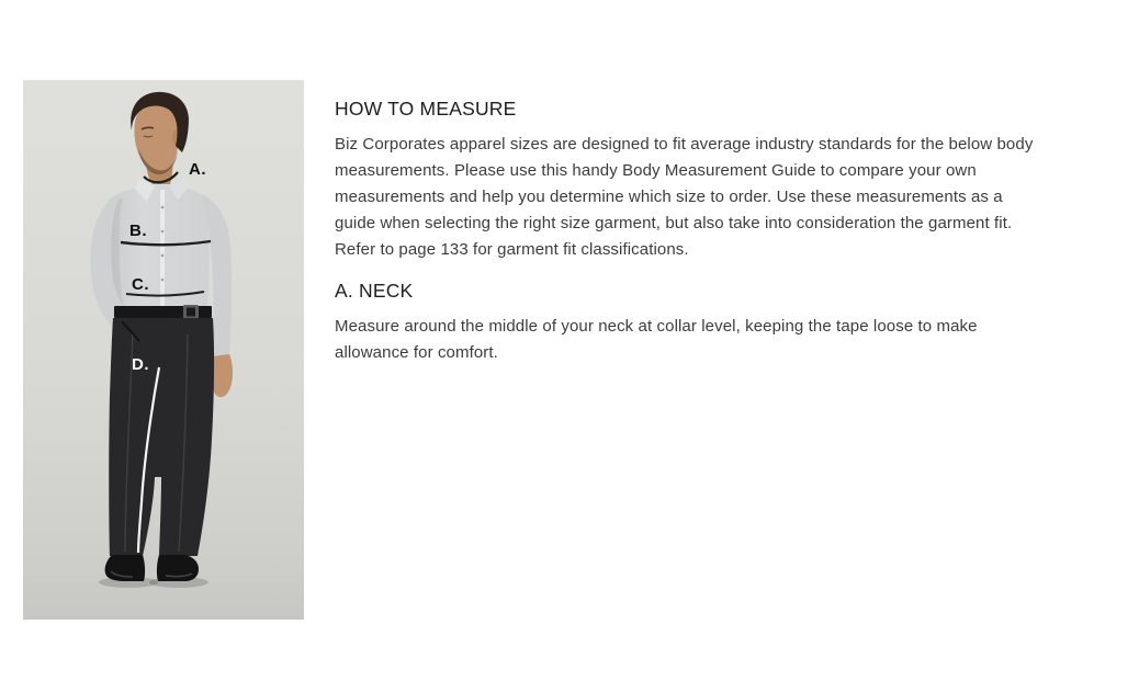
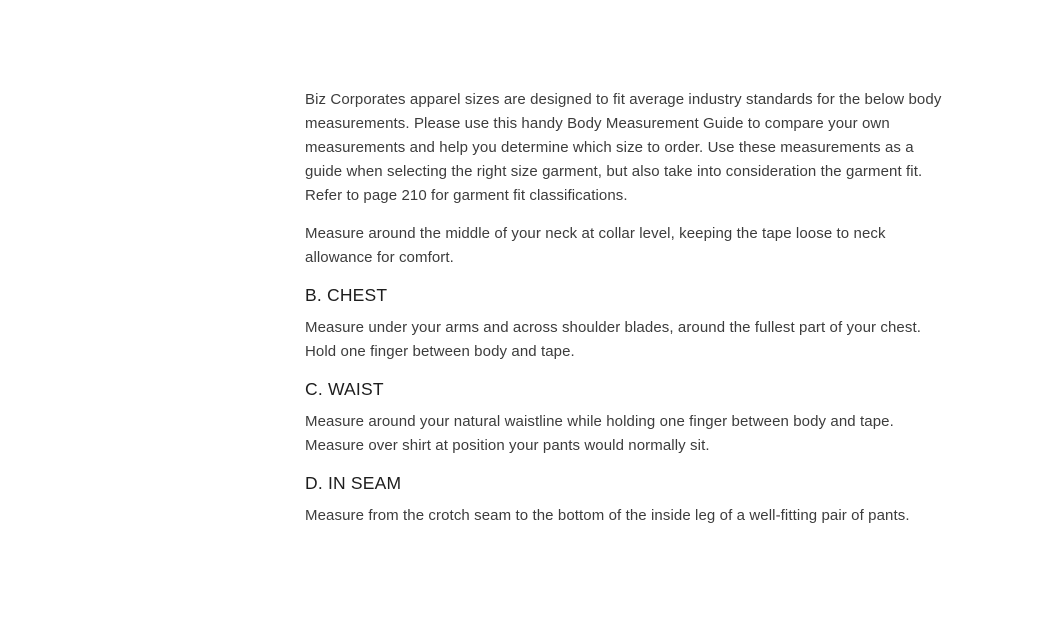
- A.
- B.
- C.
- D.
- HOW TO MEASURE
- Biz Corporates apparel sizes are designed to fit average industry standards for the below body measurements. Please use this handy Body Measurement Guide to compare your own measurements and help you determine which size to order. Use these measurements as a guide when selecting the right size garment, but also take into consideration the garment fit. Refer to page 133 for garment fit classifications.
+ Biz Corporates apparel sizes are designed to fit average industry standards for the below body measurements. Please use this handy Body Measurement Guide to compare your own measurements and help you determine which size to order. Use these measurements as a guide when selecting the right size garment, but also take into consideration the garment fit. Refer to page 210 for garment fit classifications.
- A. NECK
- Measure around the middle of your neck at collar level, keeping the tape loose to make allowance for comfort.
+ Measure around the middle of your neck at collar level, keeping the tape loose to neck allowance for comfort.
+ B. CHEST
+ Measure under your arms and across shoulder blades, around the fullest part of your chest. Hold one finger between body and tape.
+ C. WAIST
+ Measure around your natural waistline while holding one finger between body and tape. Measure over shirt at position your pants would normally sit.
+ D. IN SEAM
+ Measure from the crotch seam to the bottom of the inside leg of a well-fitting pair of pants.
